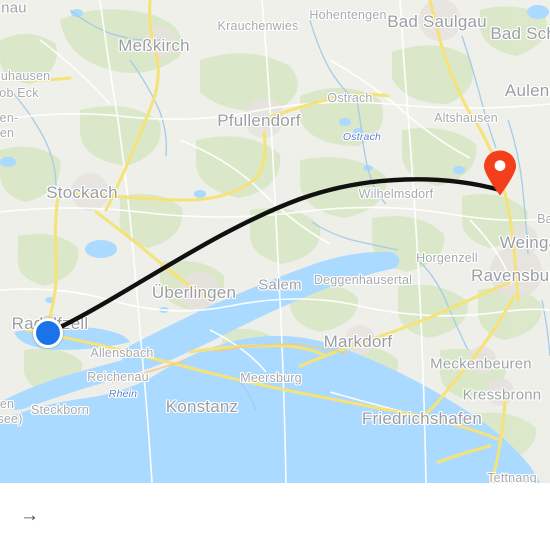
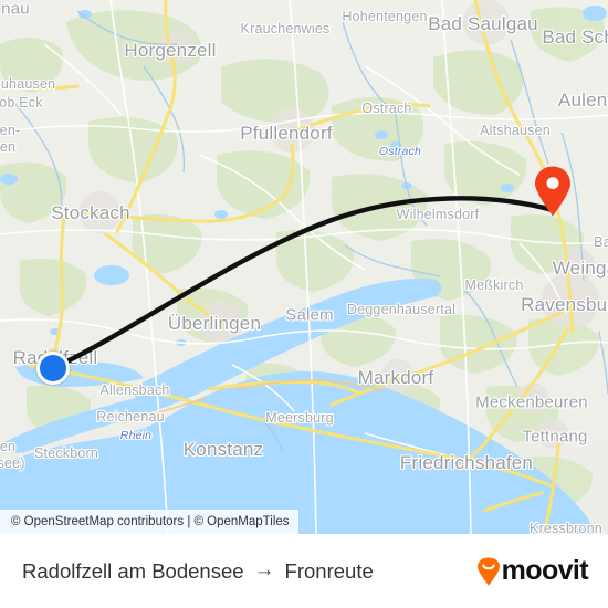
  nau
- Meßkirch
+ Horgenzell
  Krauchenwies
  Hohentengen
  Bad Saulgau
  Bad Sc
  uhausen
  ob Eck
  Ostrach
  Altshausen
  Pfullendorf
  Aulen
  en-
  en
  Stockach
  Wilhelmsdorf
  Weing
  Ba
- Horgenzell
+ Meßkirch
  Ravensbu
  Überlingen
  Salem
  Deggenhausertal
  Allensbach
  Markdorf
  Meckenbeuren
  Reichenau
  Meersburg
- Kressbronn
+ Tettnang
  Steckborn
  Konstanz
  Friedrichshafen
  en
  see)
- Tettnang
+ Kressbronn
  Ostrach
  Rhein
+ © OpenStreetMap contributors | © OpenMapTiles
+ Radolfzell am Bodensee
  →
+ Fronreute
+ moovit
